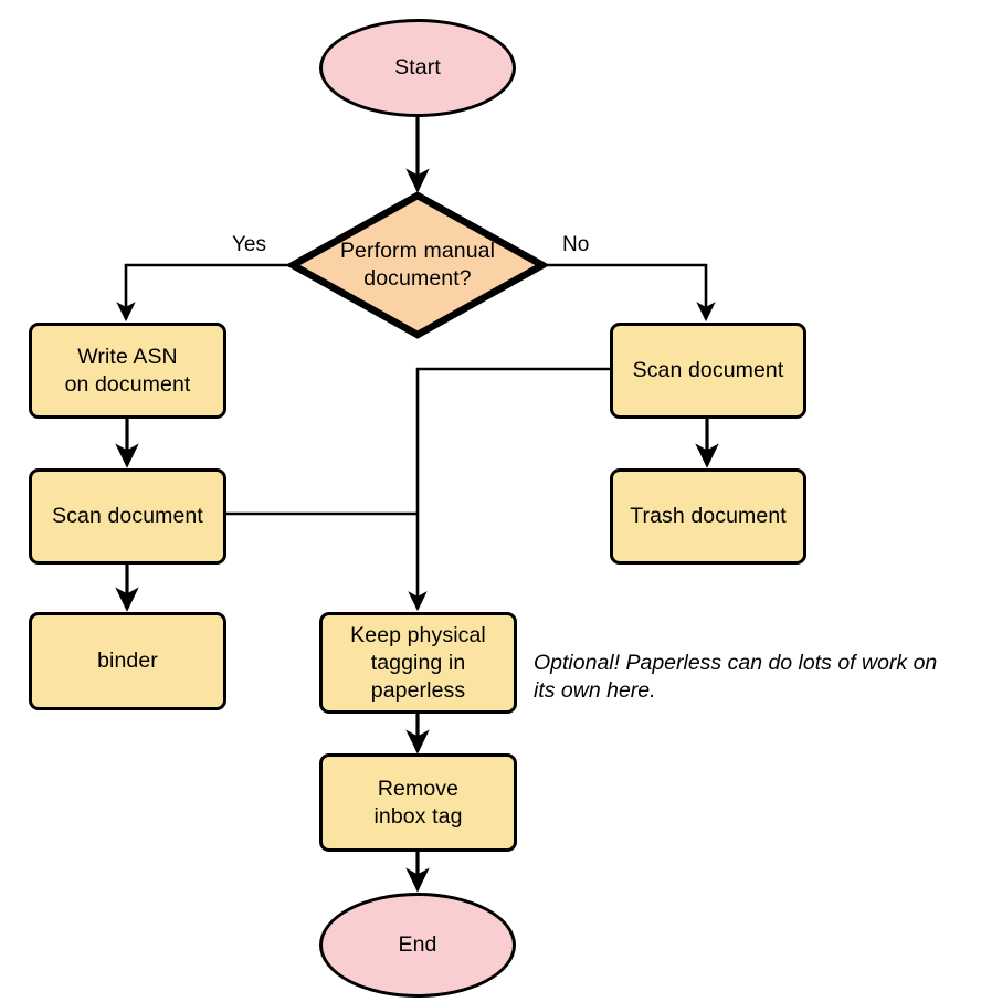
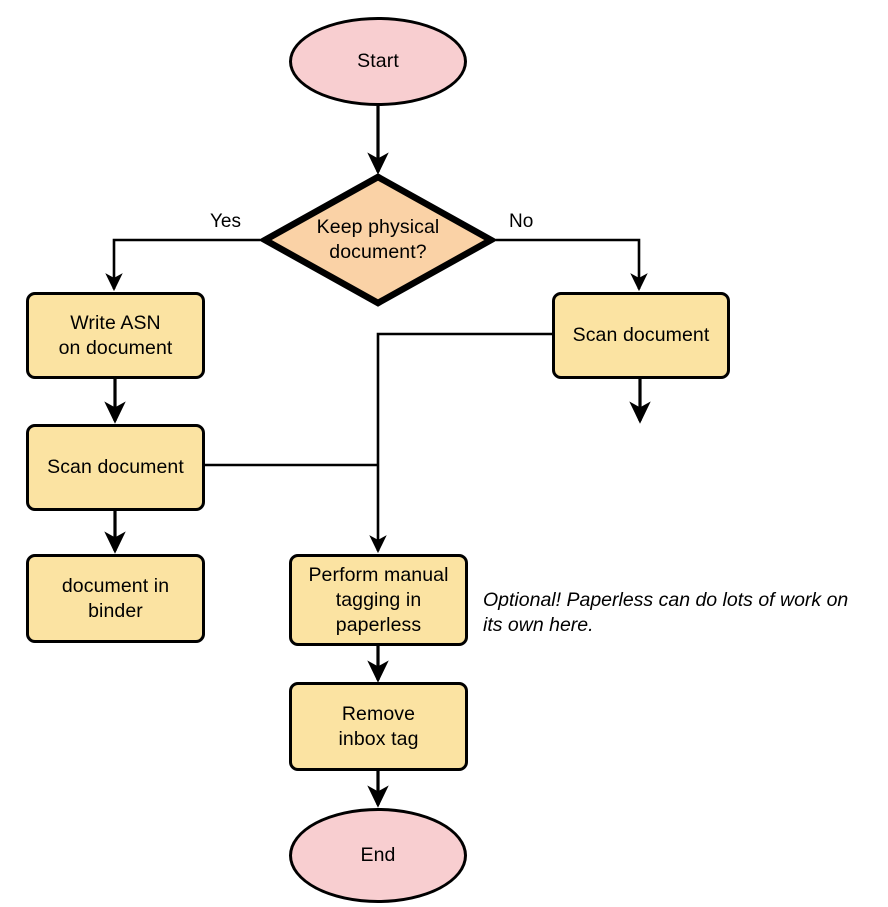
- Perform manual
+ Keep physical
  document?
  Start
  Write ASN
  on document
  Scan document
+ document in
  binder
  Scan document
- Trash document
- Keep physical
+ Perform manual
  tagging in
  paperless
  Remove
  inbox tag
  End
  Yes
  No
  Optional! Paperless can do lots of work on
  its own here.
